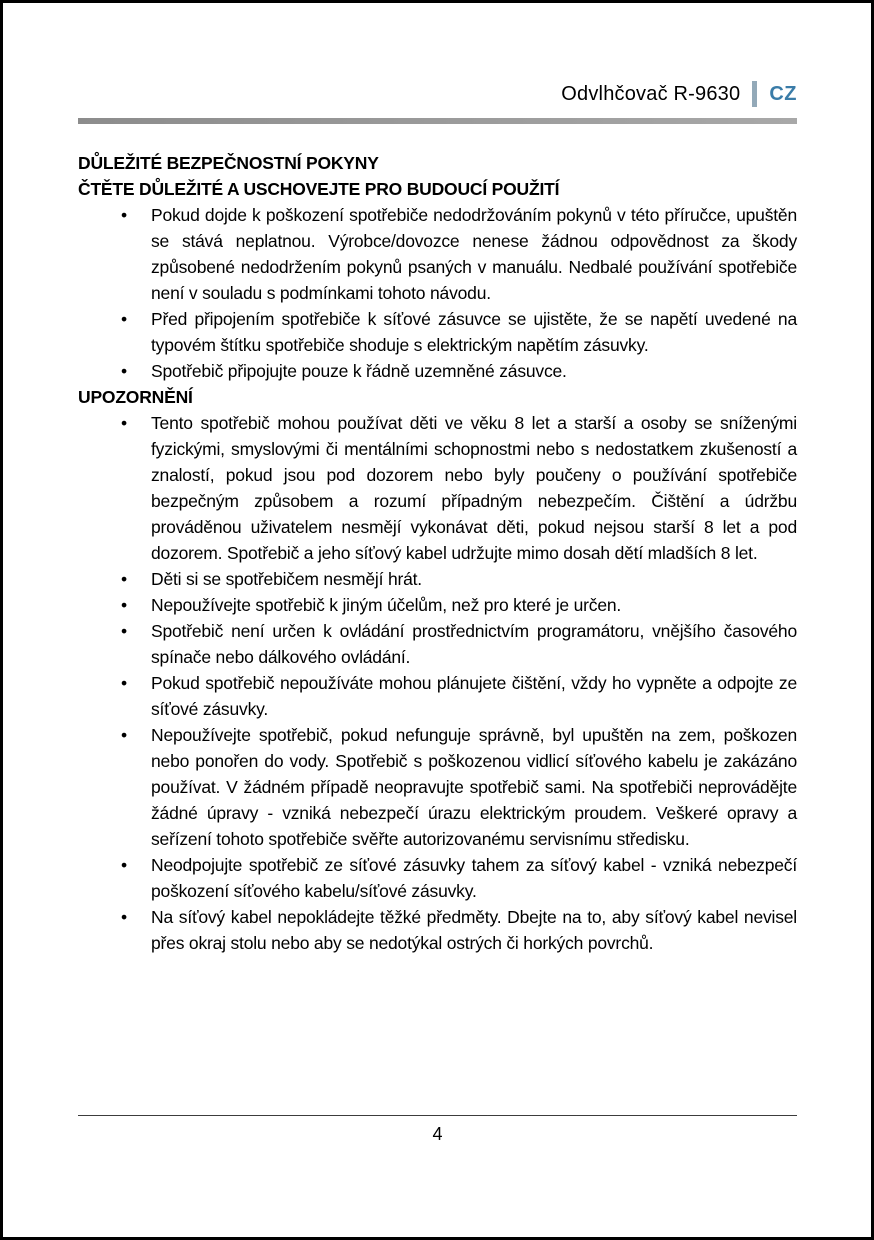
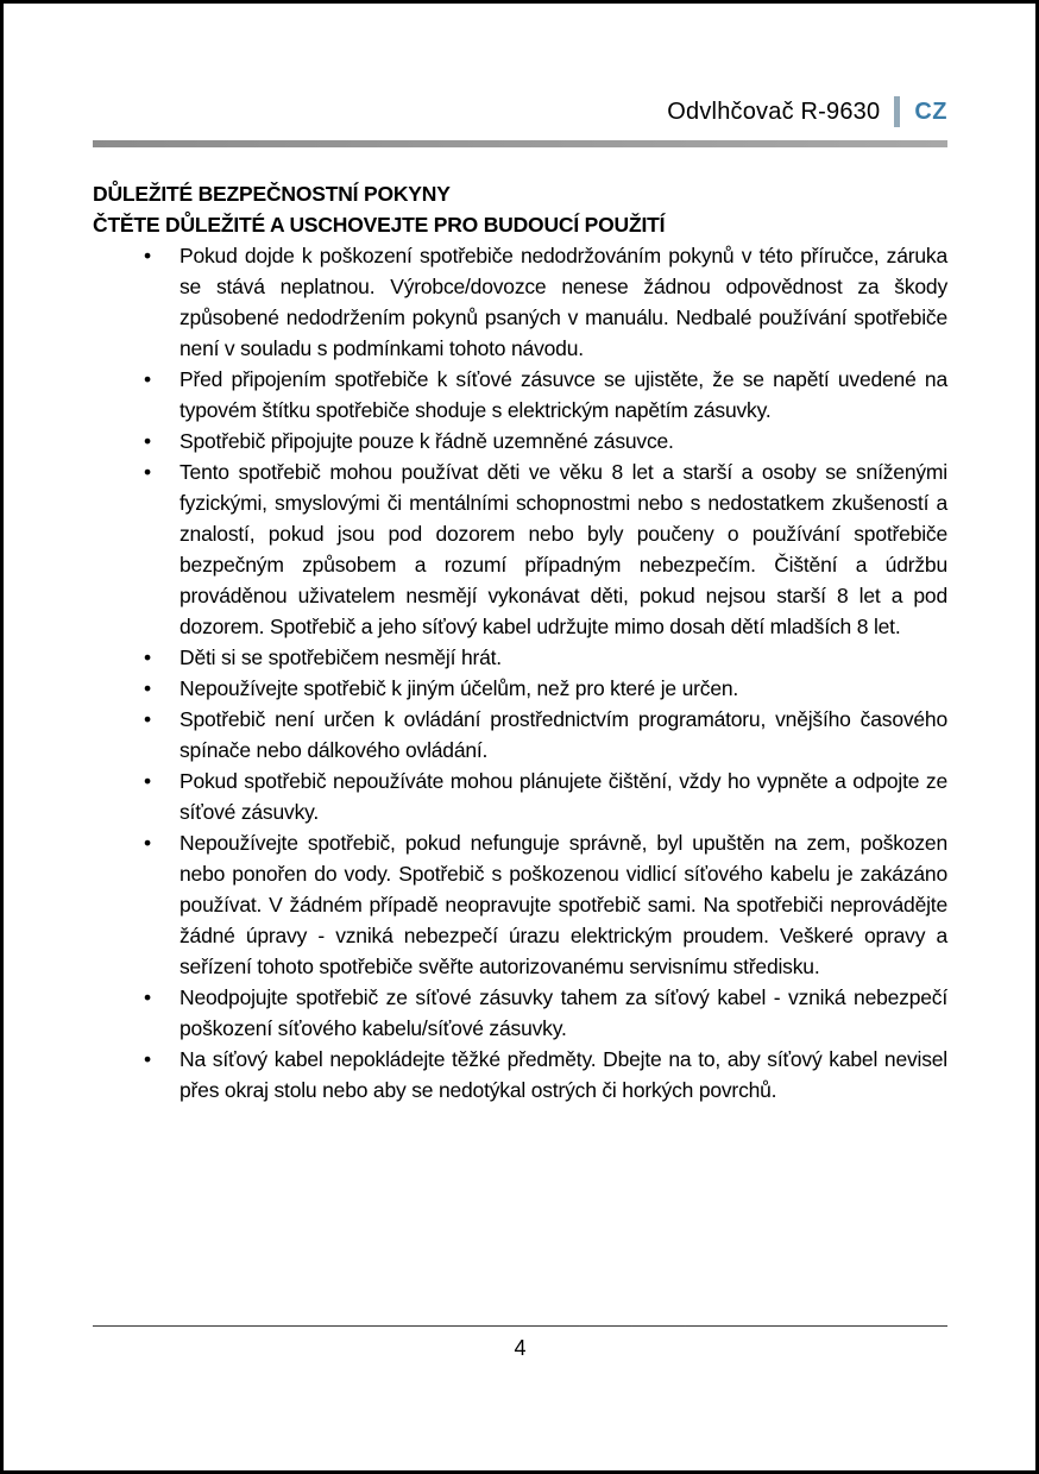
  Odvlhčovač R-9630
  CZ
  DŮLEŽITÉ BEZPEČNOSTNÍ POKYNY
  ČTĚTE DŮLEŽITÉ A USCHOVEJTE PRO BUDOUCÍ POUŽITÍ
  •
- Pokud dojde k poškození spotřebiče nedodržováním pokynů v této příručce, upuštěn se stává neplatnou. Výrobce/dovozce nenese žádnou odpovědnost za škody způsobené nedodržením pokynů psaných v manuálu. Nedbalé používání spotřebiče není v souladu s podmínkami tohoto návodu.
+ Pokud dojde k poškození spotřebiče nedodržováním pokynů v této příručce, záruka se stává neplatnou. Výrobce/dovozce nenese žádnou odpovědnost za škody způsobené nedodržením pokynů psaných v manuálu. Nedbalé používání spotřebiče není v souladu s podmínkami tohoto návodu.
  •
  Před připojením spotřebiče k síťové zásuvce se ujistěte, že se napětí uvedené na typovém štítku spotřebiče shoduje s elektrickým napětím zásuvky.
  •
  Spotřebič připojujte pouze k řádně uzemněné zásuvce.
- UPOZORNĚNÍ
  •
  Tento spotřebič mohou používat děti ve věku 8 let a starší a osoby se sníženými fyzickými, smyslovými či mentálními schopnostmi nebo s nedostatkem zkušeností a znalostí, pokud jsou pod dozorem nebo byly poučeny o používání spotřebiče bezpečným způsobem a rozumí případným nebezpečím. Čištění a údržbu prováděnou uživatelem nesmějí vykonávat děti, pokud nejsou starší 8 let a pod dozorem. Spotřebič a jeho síťový kabel udržujte mimo dosah dětí mladších 8 let.
  •
  Děti si se spotřebičem nesmějí hrát.
  •
  Nepoužívejte spotřebič k jiným účelům, než pro které je určen.
  •
  Spotřebič není určen k ovládání prostřednictvím programátoru, vnějšího časového spínače nebo dálkového ovládání.
  •
  Pokud spotřebič nepoužíváte mohou plánujete čištění, vždy ho vypněte a odpojte ze síťové zásuvky.
  •
  Nepoužívejte spotřebič, pokud nefunguje správně, byl upuštěn na zem, poškozen nebo ponořen do vody. Spotřebič s poškozenou vidlicí síťového kabelu je zakázáno používat. V žádném případě neopravujte spotřebič sami. Na spotřebiči neprovádějte žádné úpravy - vzniká nebezpečí úrazu elektrickým proudem. Veškeré opravy a seřízení tohoto spotřebiče svěřte autorizovanému servisnímu středisku.
  •
  Neodpojujte spotřebič ze síťové zásuvky tahem za síťový kabel - vzniká nebezpečí poškození síťového kabelu/síťové zásuvky.
  •
  Na síťový kabel nepokládejte těžké předměty. Dbejte na to, aby síťový kabel nevisel přes okraj stolu nebo aby se nedotýkal ostrých či horkých povrchů.
  _________________________________________________________________________________
  4
